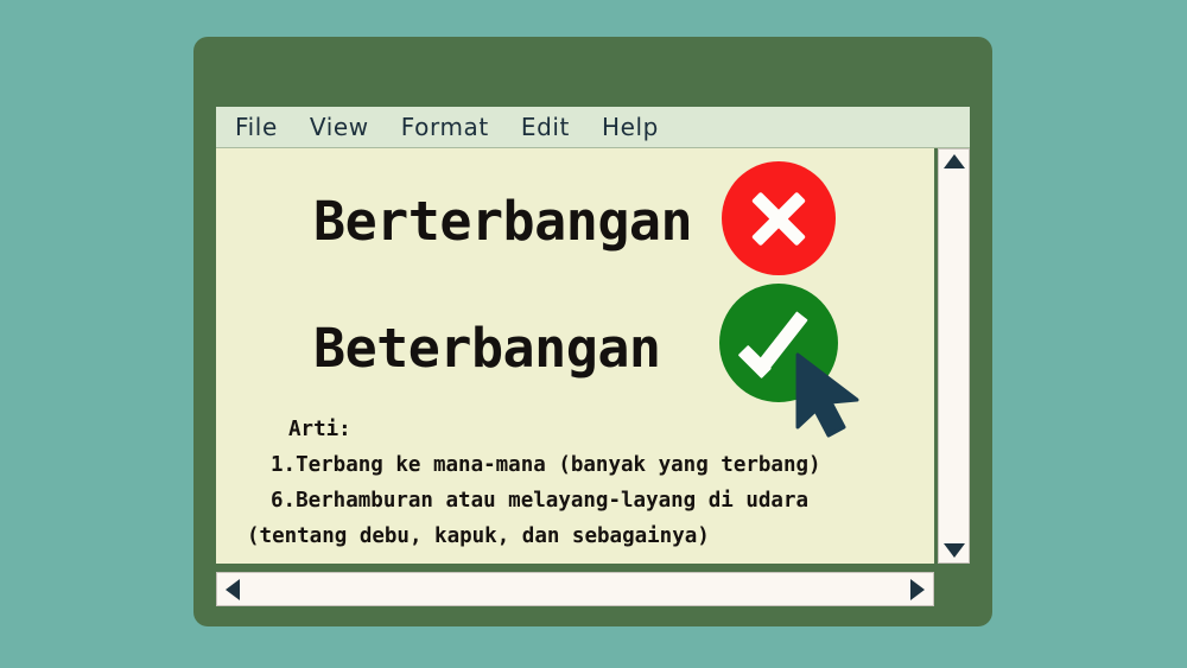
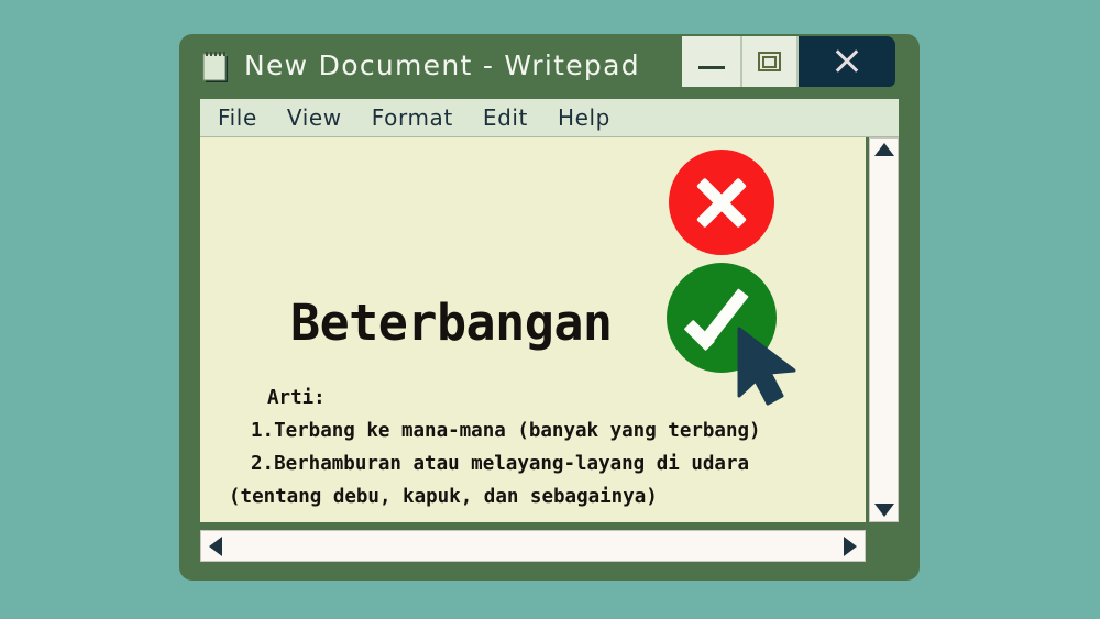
+ New Document - Writepad
  File
  View
  Format
  Edit
  Help
- Berterbangan
  Beterbangan
  Arti:
  1.Terbang ke mana-mana (banyak yang terbang)
- 6.Berhamburan atau melayang-layang di udara
+ 2.Berhamburan atau melayang-layang di udara
  (tentang debu, kapuk, dan sebagainya)
